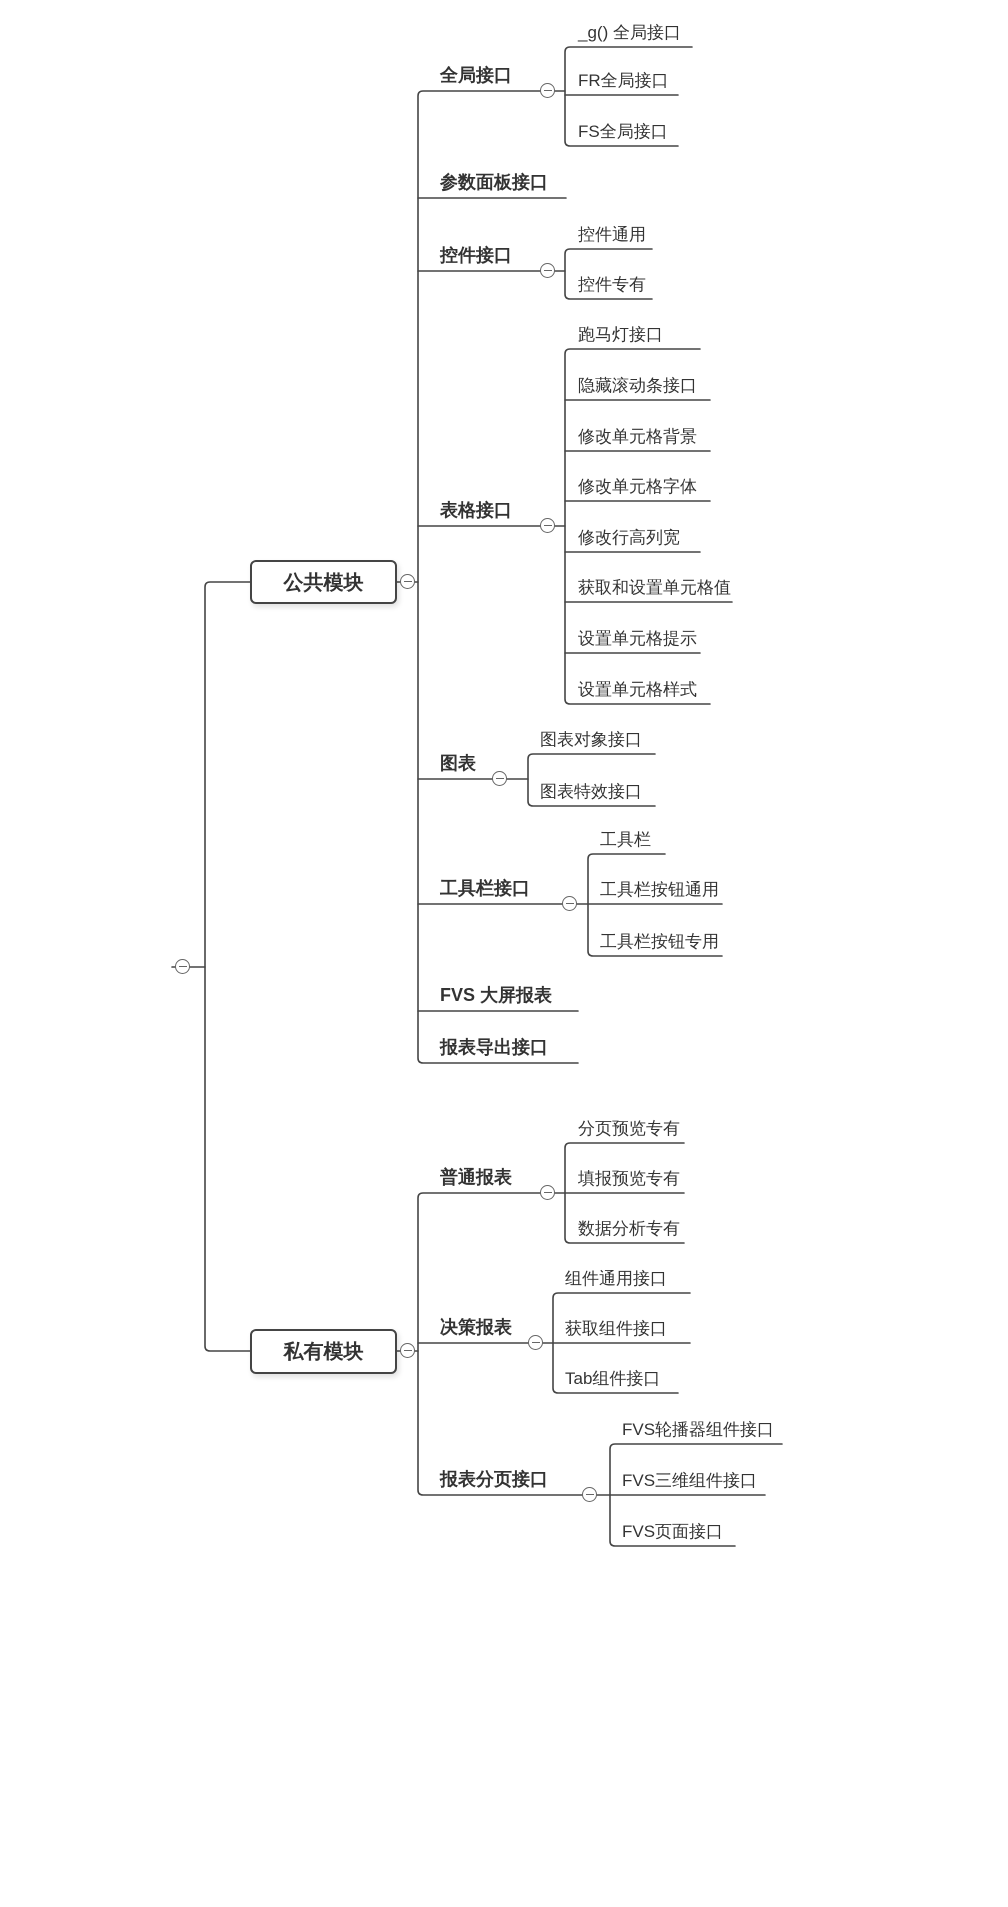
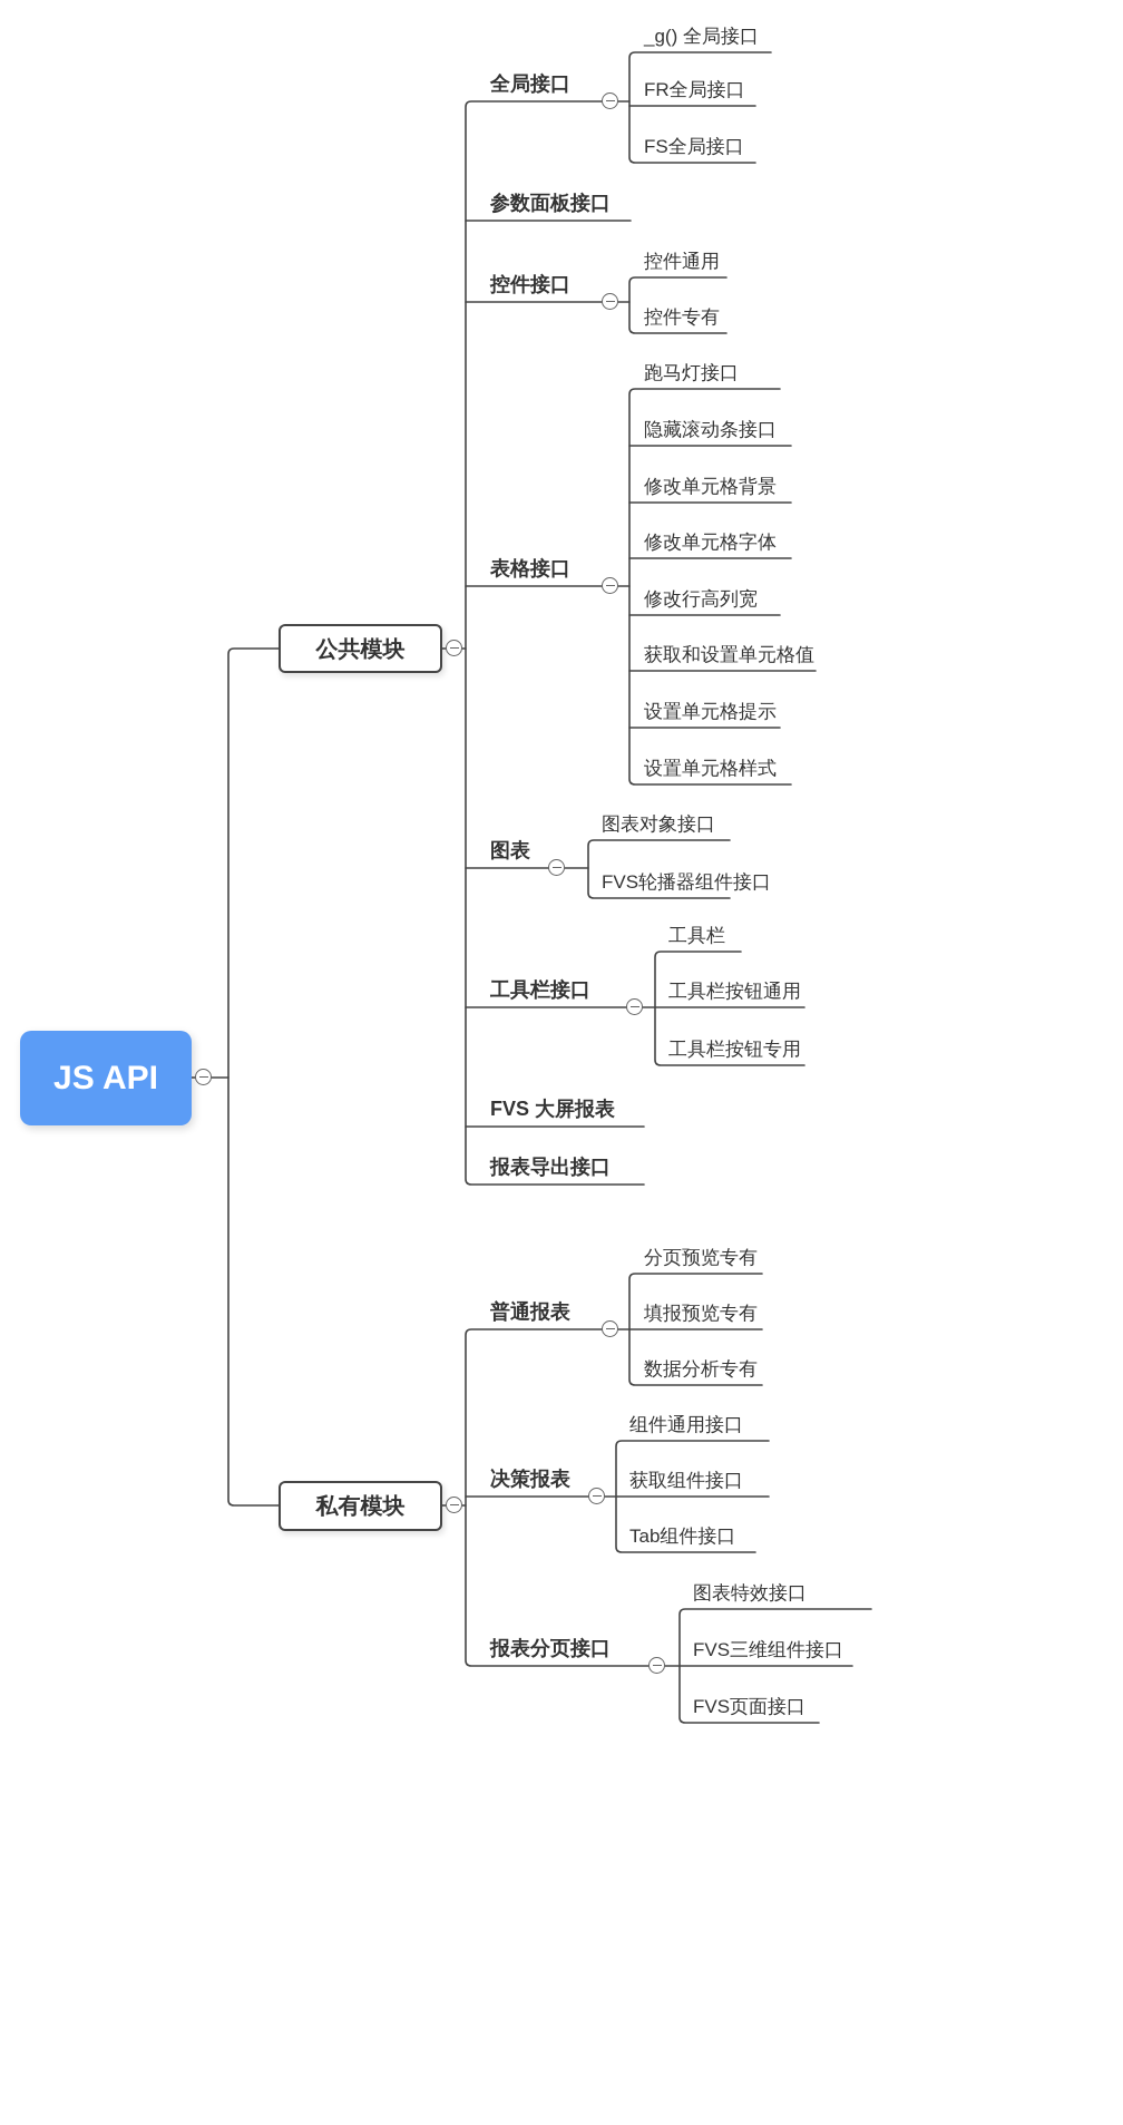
+ JS API
  公共模块
  私有模块
  全局接口
  参数面板接口
  控件接口
  表格接口
  图表
  工具栏接口
  FVS 大屏报表
  报表导出接口
  _g() 全局接口
  FR全局接口
  FS全局接口
  控件通用
  控件专有
  跑马灯接口
  隐藏滚动条接口
  修改单元格背景
  修改单元格字体
  修改行高列宽
  获取和设置单元格值
  设置单元格提示
  设置单元格样式
  图表对象接口
- 图表特效接口
+ FVS轮播器组件接口
  工具栏
  工具栏按钮通用
  工具栏按钮专用
  普通报表
  决策报表
  报表分页接口
  分页预览专有
  填报预览专有
  数据分析专有
  组件通用接口
  获取组件接口
  Tab组件接口
- FVS轮播器组件接口
+ 图表特效接口
  FVS三维组件接口
  FVS页面接口
